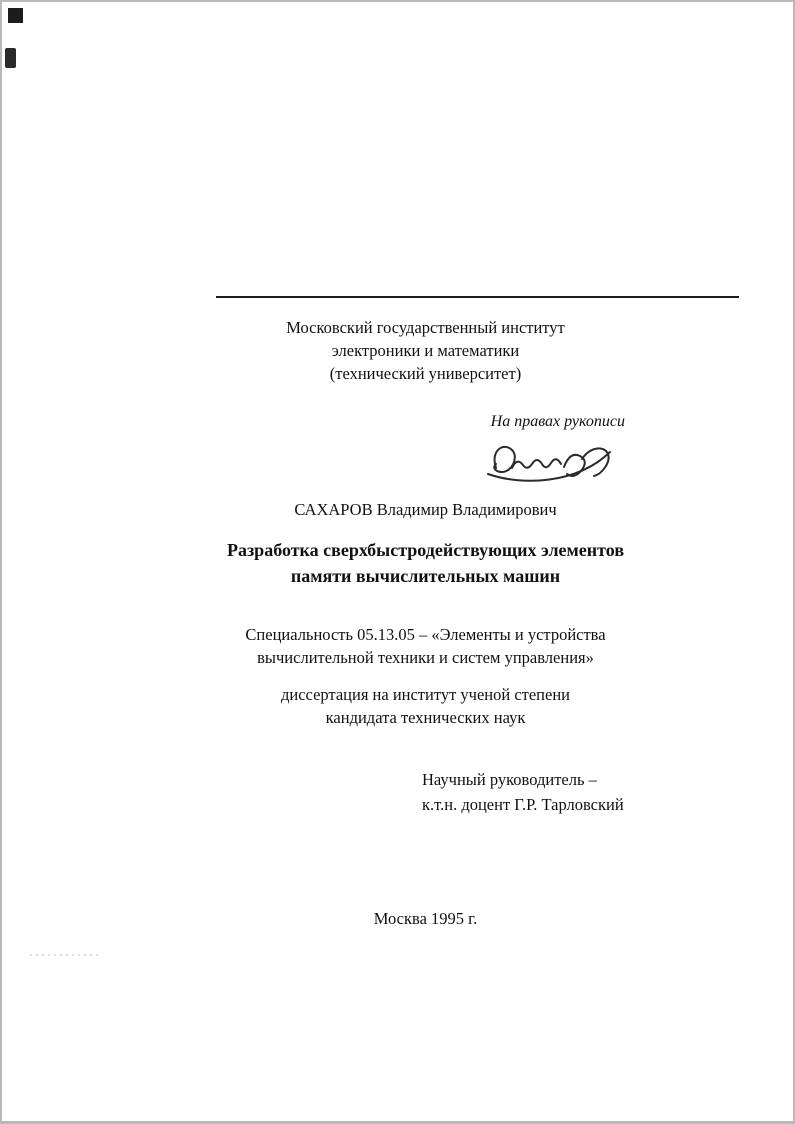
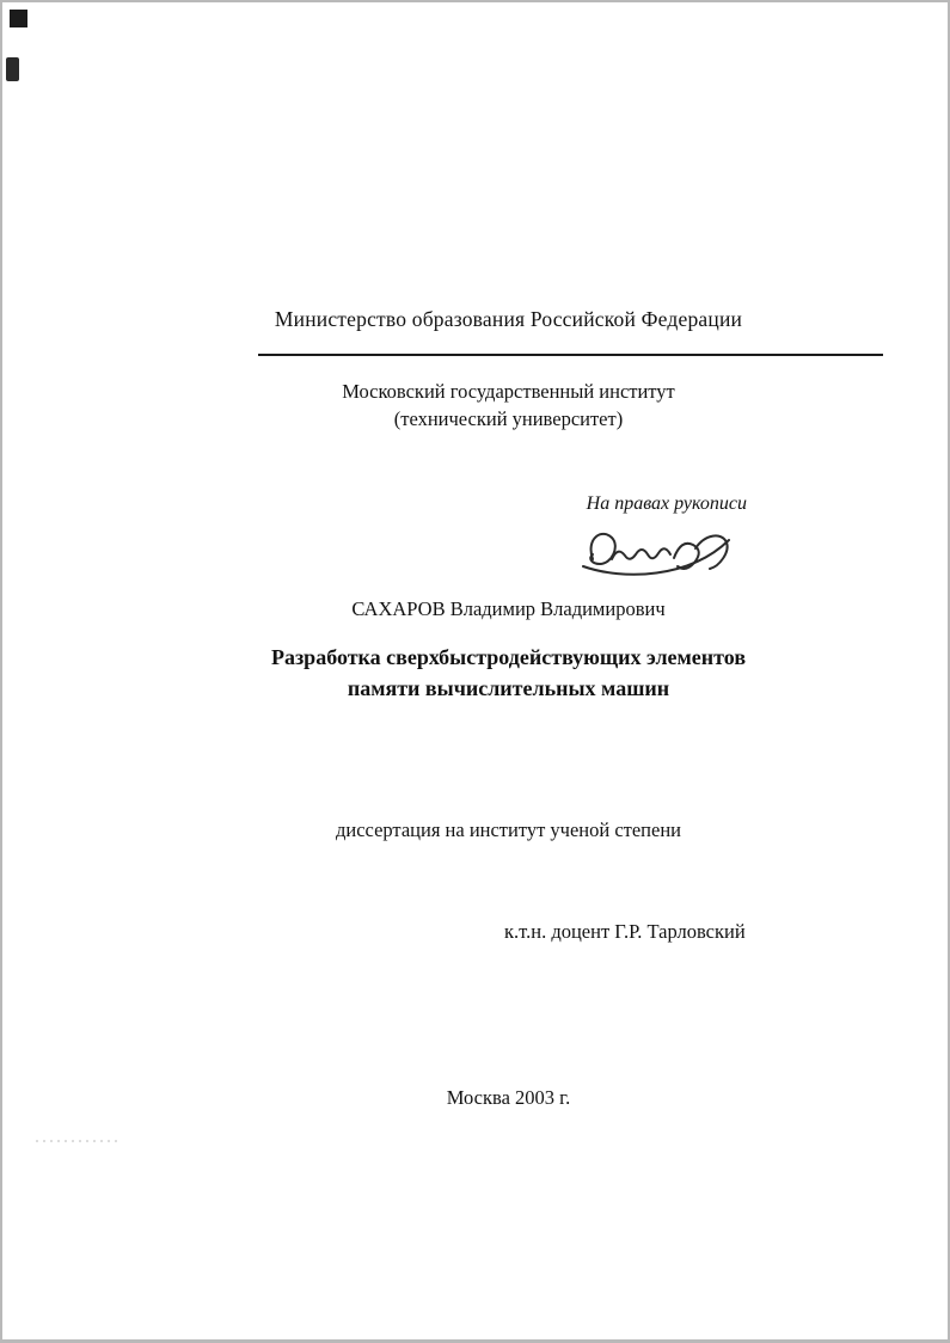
+ Министерство образования Российской Федерации
  Московский государственный институт
- электроники и математики
  (технический университет)
  На правах рукописи
  САХАРОВ Владимир Владимирович
  Разработка сверхбыстродействующих элементов
  памяти вычислительных машин
- Специальность 05.13.05 – «Элементы и устройства
- вычислительной техники и систем управления»
  диссертация на институт ученой степени
- кандидата технических наук
- Научный руководитель –
  к.т.н. доцент Г.Р. Тарловский
- Москва 1995 г.
+ Москва 2003 г.
